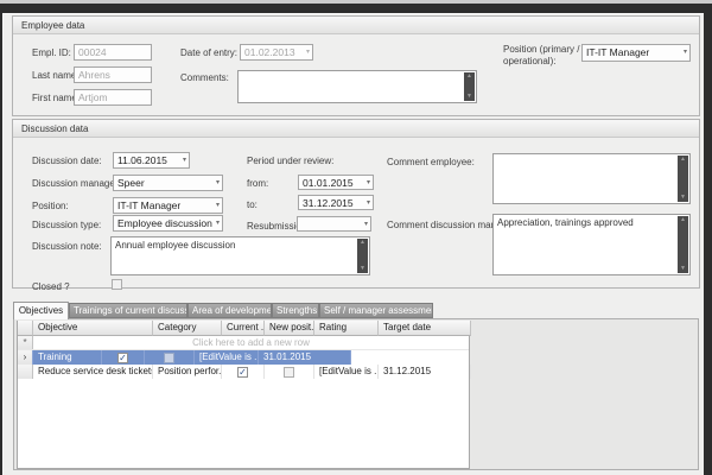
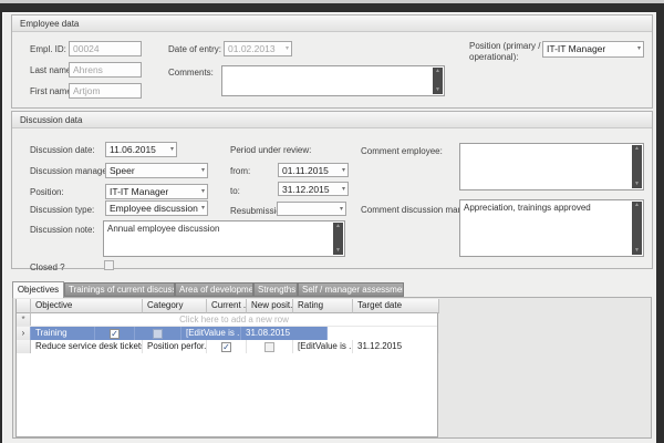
  Employee data
  Empl. ID:
  00024
  Last nam
  Ahrens
  First nam
  Artjom
  Date of entry:
  01.02.2013
  Comments:
  Position (primary /
  operational):
  IT-IT Manager
  Discussion data
  Discussion date:
  11.06.2015
  Discussion manag
  Speer
  Position:
  IT-IT Manager
  Discussion type:
  Employee discussion
  Discussion note:
  Annual employee discussion
  Period under review:
  from:
- 01.01.2015
+ 01.11.2015
  to:
  31.12.2015
  Resubmissi
  Comment employee:
  Comment discussion ma
  Appreciation, trainings approved
  Closed ?
  Objectives
  Trainings of current discus
  Area of developme
  Strengths
  Self / manager assessme
  Objective
  Category
  Current .
  New posit.
  Rating
  Target date
  *
  Click here to add a new row
  ›
  Training
  ✓
  [EditValue is .
- 31.01.2015
+ 31.08.2015
  Reduce service desk ticket
  Position perfor.
  ✓
  [EditValue is ..
  31.12.2015
